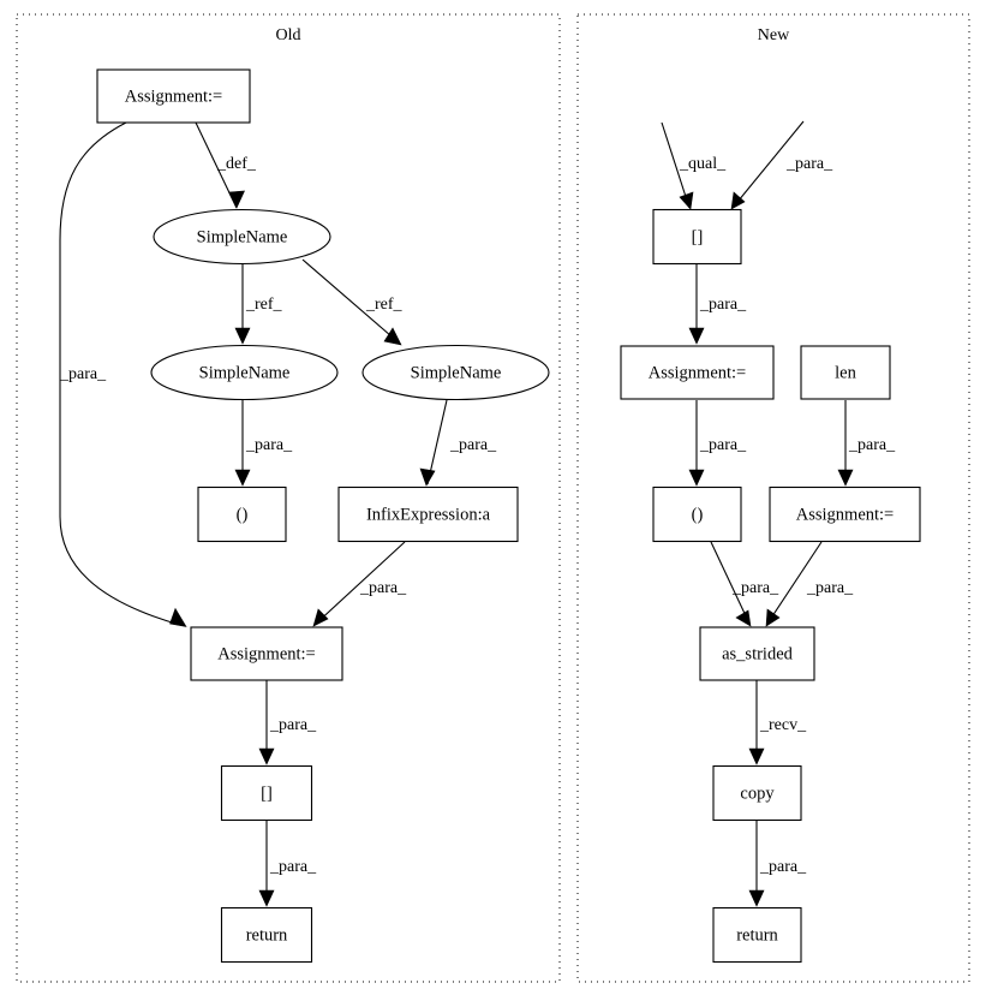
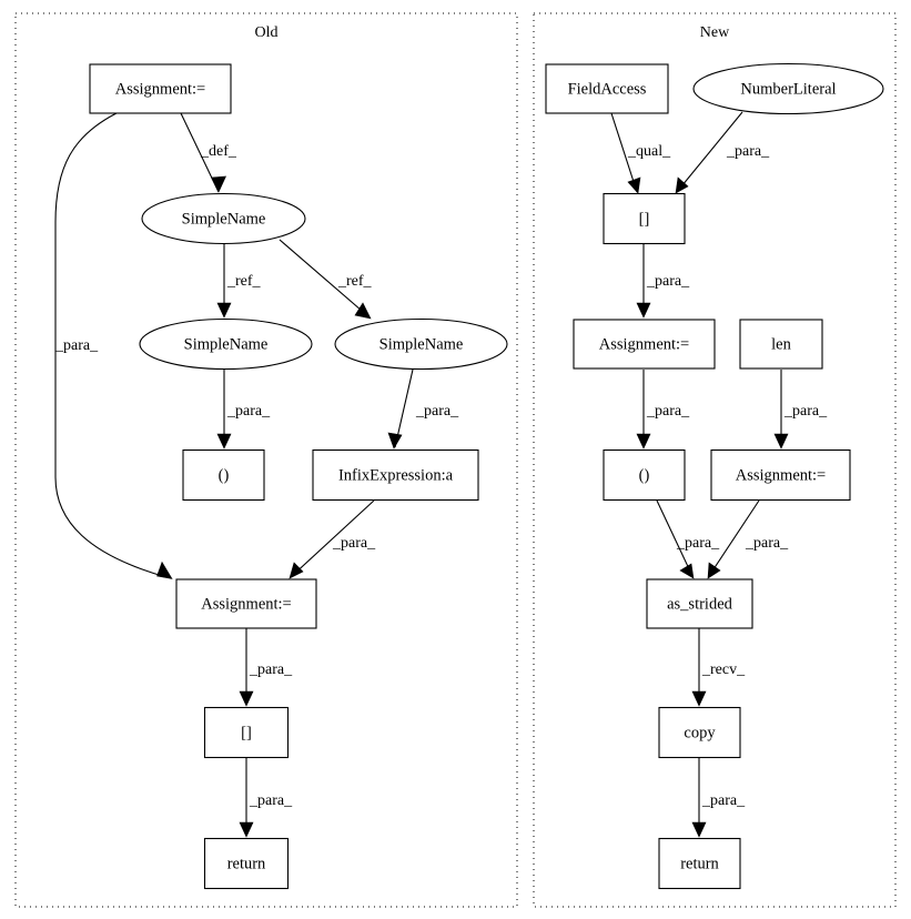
  Old
  New
  _def_
  _para_
  _ref_
  _ref_
  _para_
  _para_
  _para_
  _para_
  _para_
  _qual_
  _para_
  _para_
  _para_
  _para_
  _para_
  _para_
  _recv_
  _para_
  Assignment:=
  SimpleName
  SimpleName
  SimpleName
  ()
  InfixExpression:a
  Assignment:=
  []
  return
+ FieldAccess
+ NumberLiteral
  []
  Assignment:=
  len
  ()
  Assignment:=
  as_strided
  copy
  return
